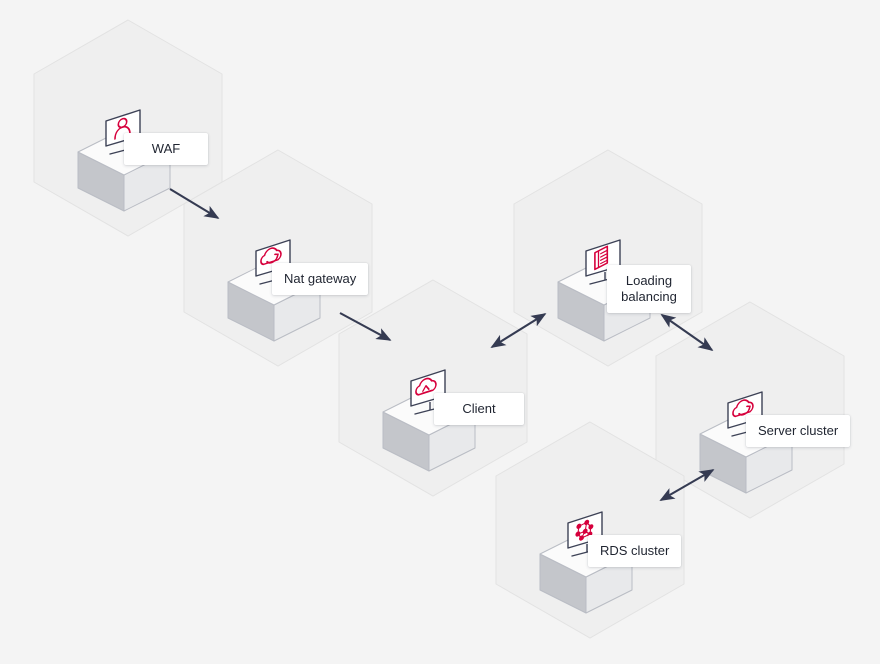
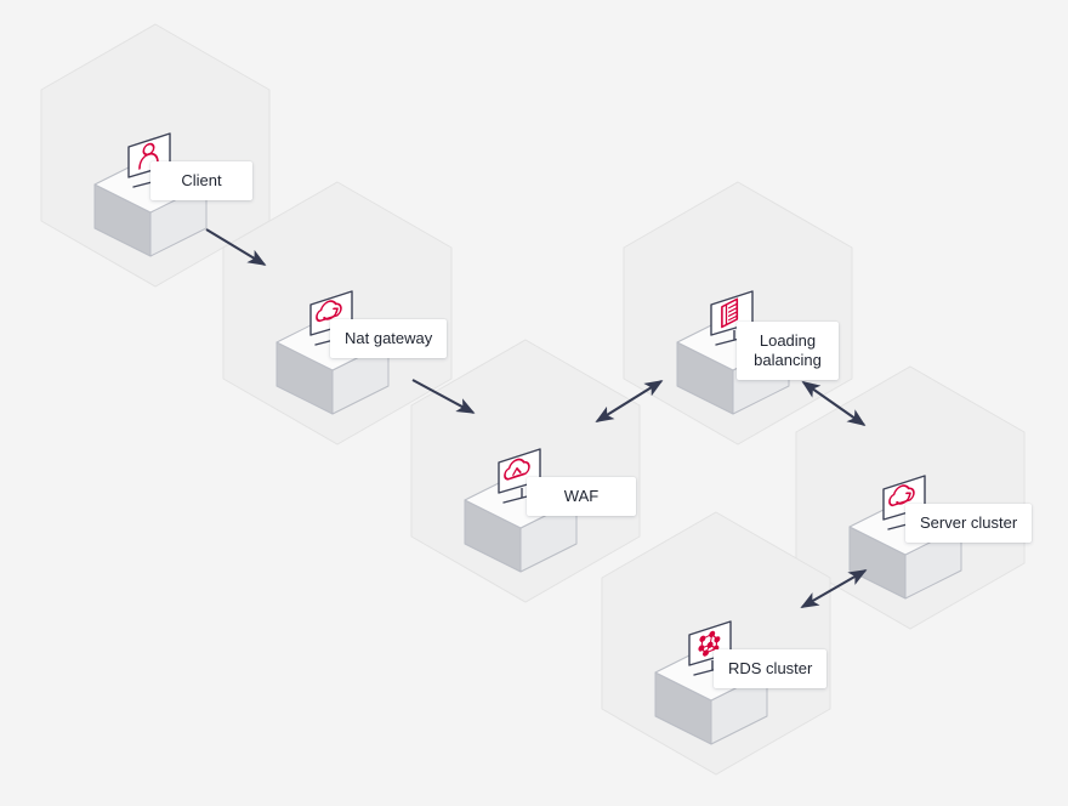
- WAF
+ Client
  Nat gateway
- Client
+ WAF
  Loading
  balancing
  Server cluster
  RDS cluster
